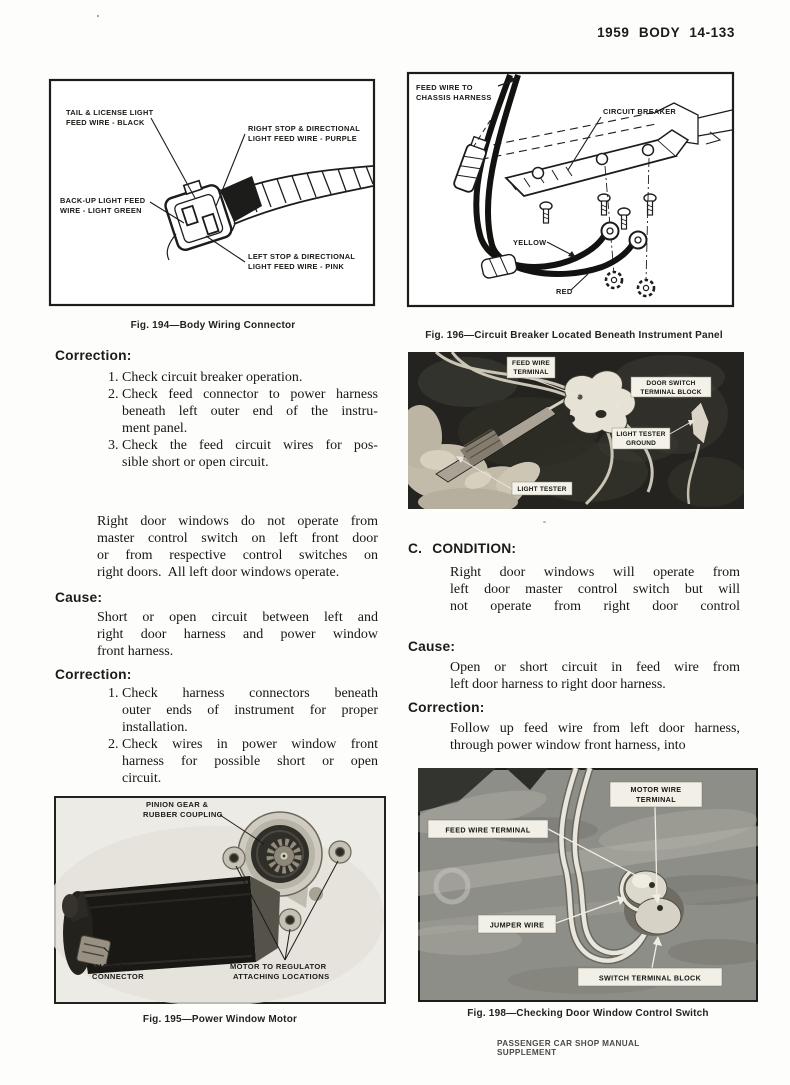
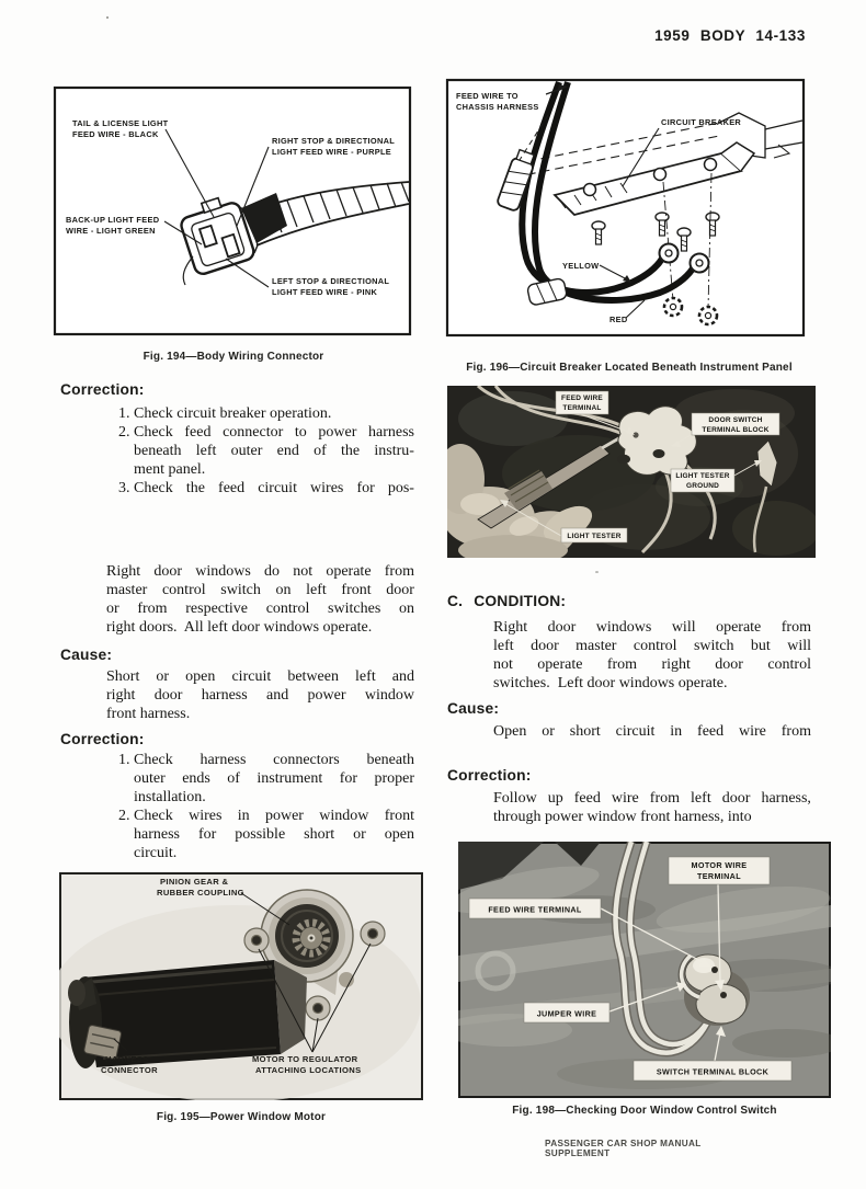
  1959 BODY 14-133
  PASSENGER CAR SHOP MANUAL SUPPLEMENT
  TAIL & LICENSE LIGHT
  FEED WIRE - BLACK
  RIGHT STOP & DIRECTIONAL
  LIGHT FEED WIRE - PURPLE
  BACK-UP LIGHT FEED
  WIRE - LIGHT GREEN
  LEFT STOP & DIRECTIONAL
  LIGHT FEED WIRE - PINK
  Fig. 194—Body Wiring Connector
  FEED WIRE TO
  CHASSIS HARNESS
  CIRCUIT BREAKER
  YELLOW
  RED
  Fig. 196—Circuit Breaker Located Beneath Instrument Panel
  PINION GEAR &
  RUBBER COUPLING
  HARNESS
  CONNECTOR
  MOTOR TO REGULATOR
  ATTACHING LOCATIONS
  Fig. 195—Power Window Motor
  MOTOR WIRE
  TERMINAL
  FEED WIRE TERMINAL
  JUMPER WIRE
  SWITCH TERMINAL BLOCK
  Fig. 198—Checking Door Window Control Switch
  Correction:
  1.
  Check circuit breaker operation.
  2.
  Check
  feed
  connector
  to
  power
  harness
  beneath
  left
  outer
  end
  of
  the
  instru-
  ment panel.
  3.
  Check
  the
  feed
  circuit
  wires
  for
  pos-
- sible short or open circuit.
  Right
  door
  windows
  do
  not
  operate
  from
  master
  control
  switch
  on
  left
  front
  door
  or
  from
  respective
  control
  switches
  on
  right doors. All left door windows operate.
  Cause:
  Short
  or
  open
  circuit
  between
  left
  and
  right
  door
  harness
  and
  power
  window
  front harness.
  Correction:
  1.
  Check
  harness
  connectors
  beneath
  outer
  ends
  of
  instrument
  for
  proper
  installation.
  2.
  Check
  wires
  in
  power
  window
  front
  harness
  for
  possible
  short
  or
  open
  circuit.
  C. CONDITION:
  Right
  door
  windows
  will
  operate
  from
  left
  door
  master
  control
  switch
  but
  will
  not
  operate
  from
  right
  door
  control
+ switches. Left door windows operate.
  Cause:
  Open
  or
  short
  circuit
  in
  feed
  wire
  from
- left door harness to right door harness.
  Correction:
  Follow
  up
  feed
  wire
  from
  left
  door
  harness,
  through power window front harness, into
